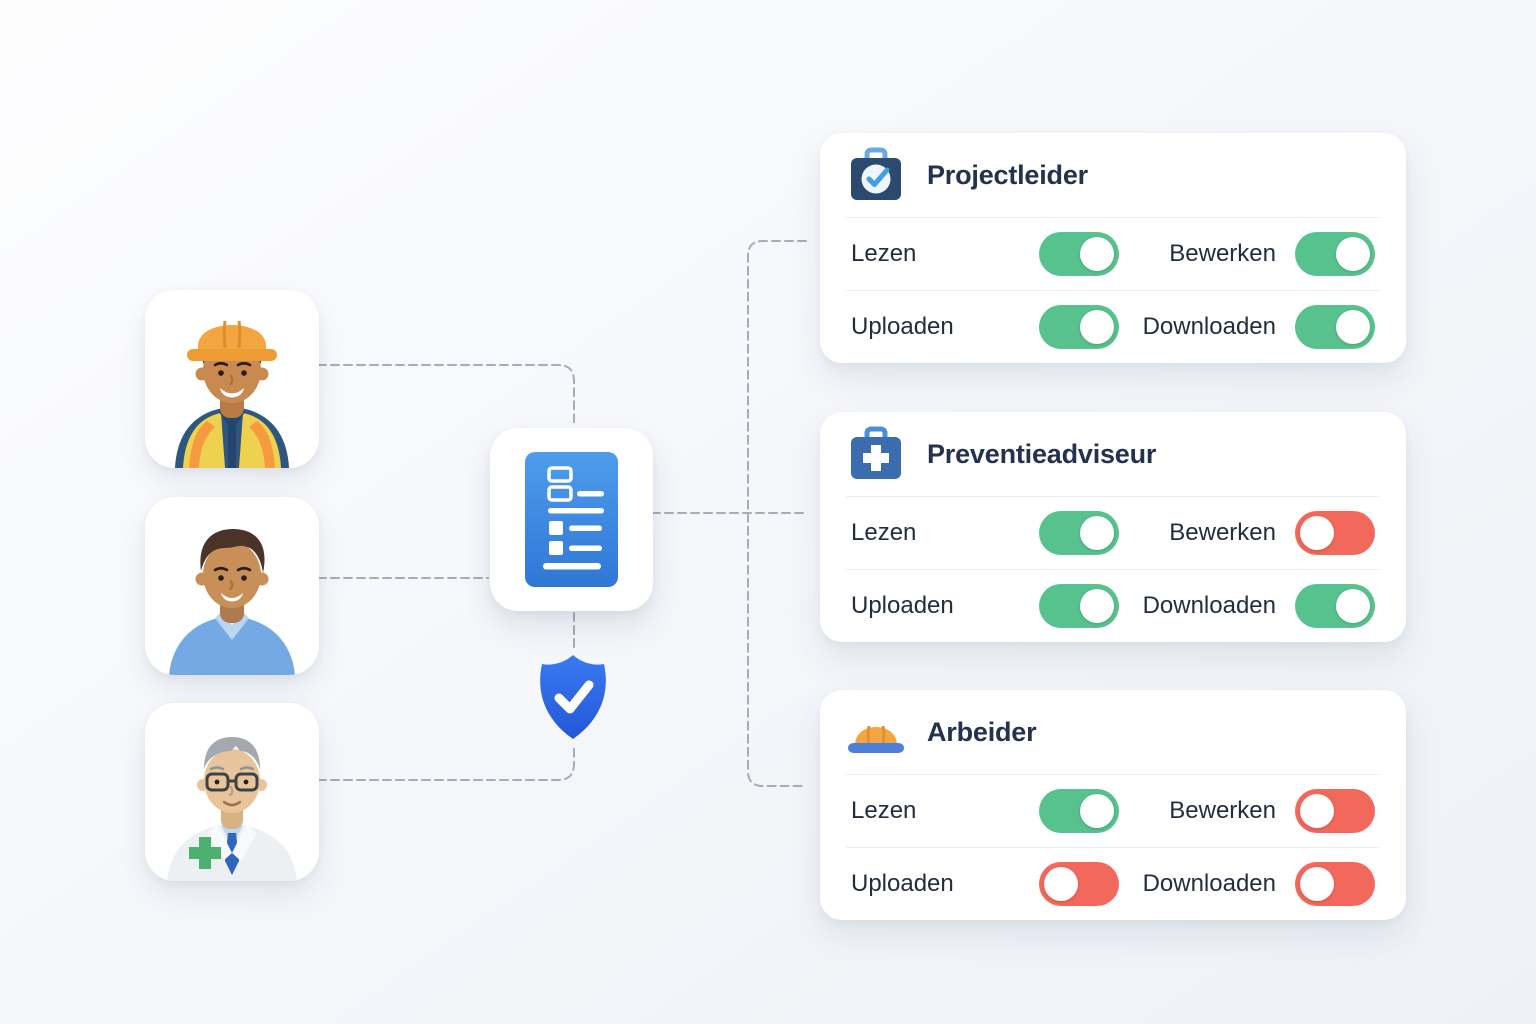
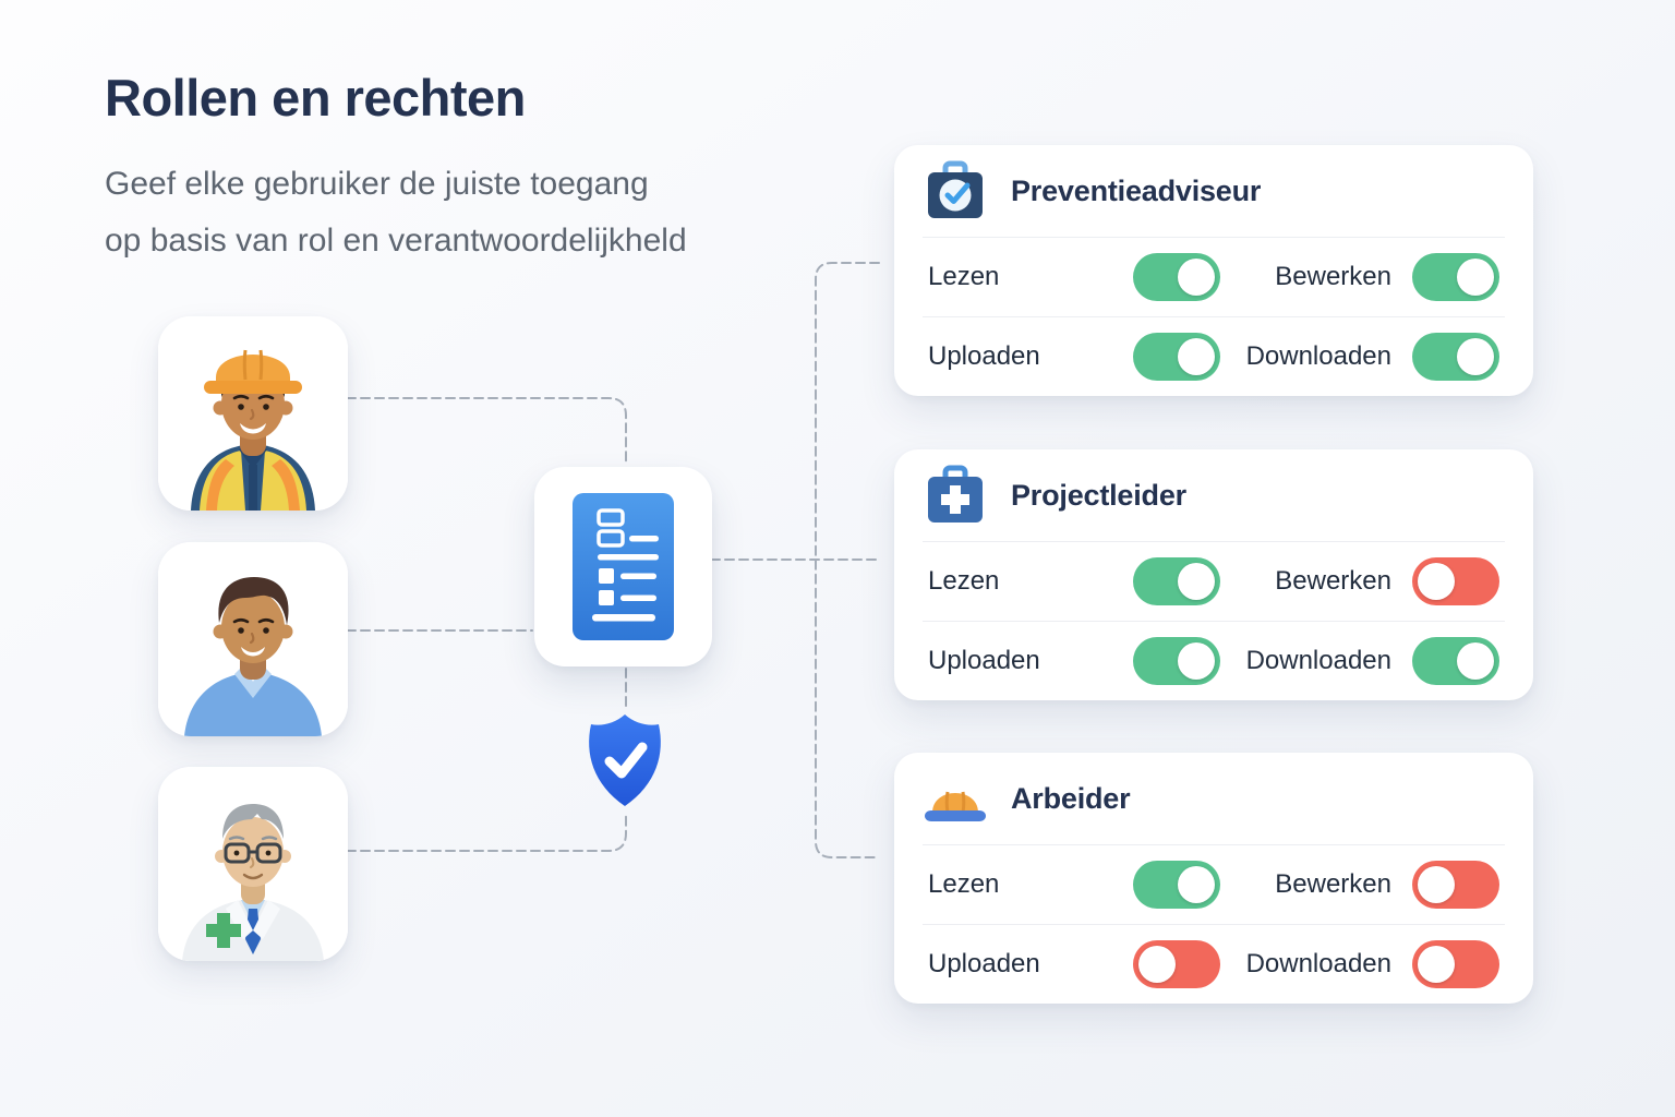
+ Rollen en rechten
+ Geef elke gebruiker de juiste toegang
+ op basis van rol en verantwoordelijkheld
- Projectleider
+ Preventieadviseur
  Lezen
  Bewerken
  Uploaden
  Downloaden
- Preventieadviseur
+ Projectleider
  Lezen
  Bewerken
  Uploaden
  Downloaden
  Arbeider
  Lezen
  Bewerken
  Uploaden
  Downloaden
